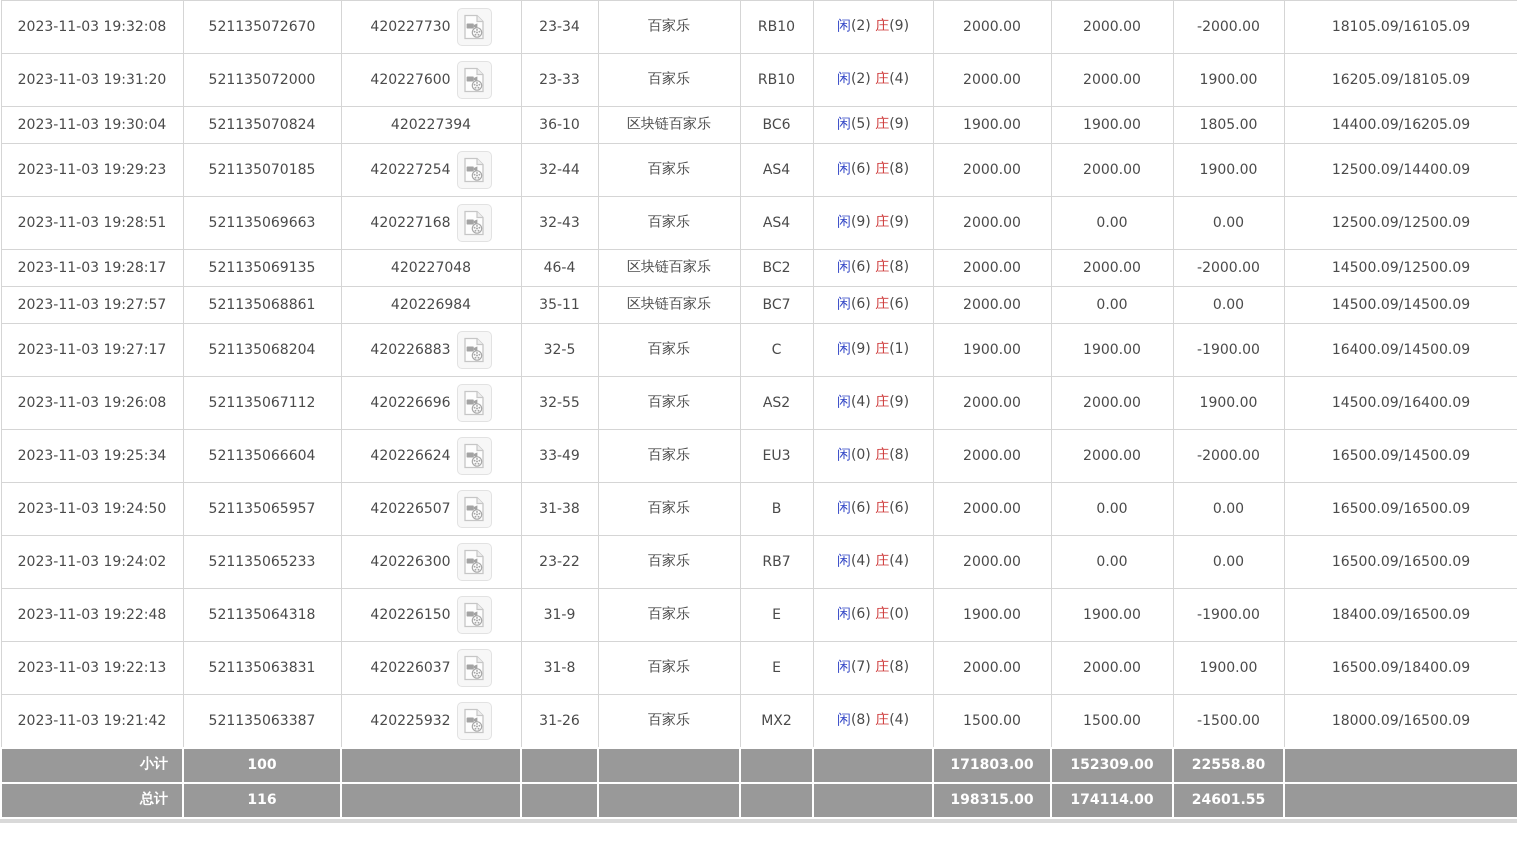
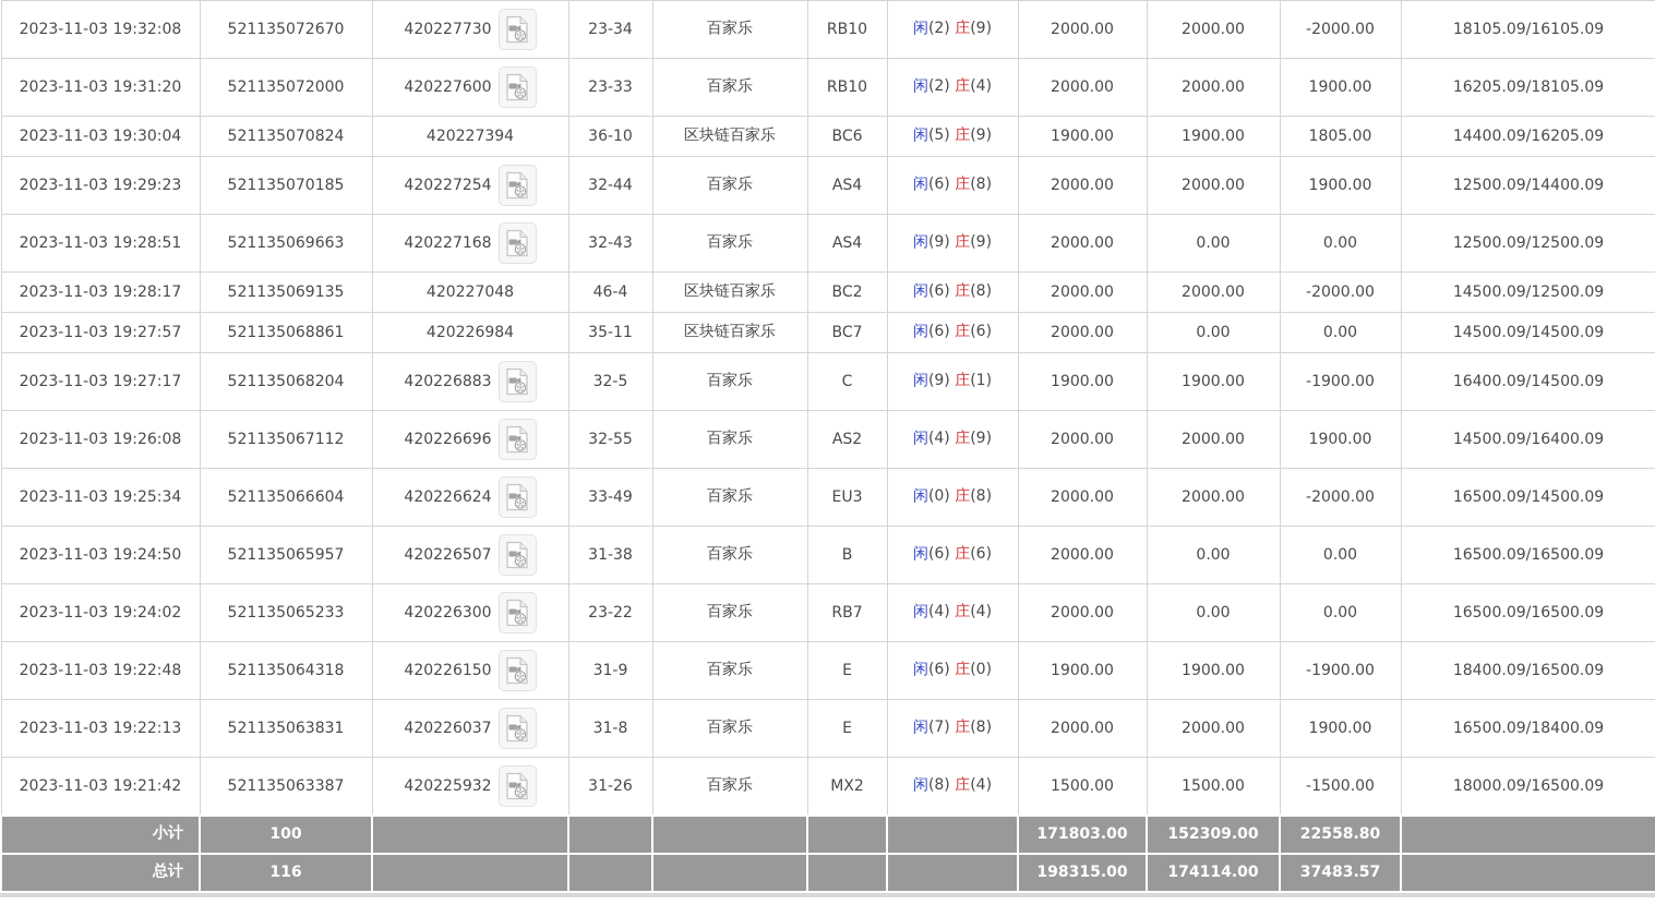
  2023-11-03 19:32:08	521135072670	420227730	23-34	百家乐	RB10	闲(2) 庄(9)	2000.00	2000.00	-2000.00	18105.09/16105.09
  2023-11-03 19:31:20	521135072000	420227600	23-33	百家乐	RB10	闲(2) 庄(4)	2000.00	2000.00	1900.00	16205.09/18105.09
  2023-11-03 19:30:04	521135070824	420227394	36-10	区块链百家乐	BC6	闲(5) 庄(9)	1900.00	1900.00	1805.00	14400.09/16205.09
  2023-11-03 19:29:23	521135070185	420227254	32-44	百家乐	AS4	闲(6) 庄(8)	2000.00	2000.00	1900.00	12500.09/14400.09
  2023-11-03 19:28:51	521135069663	420227168	32-43	百家乐	AS4	闲(9) 庄(9)	2000.00	0.00	0.00	12500.09/12500.09
  2023-11-03 19:28:17	521135069135	420227048	46-4	区块链百家乐	BC2	闲(6) 庄(8)	2000.00	2000.00	-2000.00	14500.09/12500.09
  2023-11-03 19:27:57	521135068861	420226984	35-11	区块链百家乐	BC7	闲(6) 庄(6)	2000.00	0.00	0.00	14500.09/14500.09
  2023-11-03 19:27:17	521135068204	420226883	32-5	百家乐	C	闲(9) 庄(1)	1900.00	1900.00	-1900.00	16400.09/14500.09
  2023-11-03 19:26:08	521135067112	420226696	32-55	百家乐	AS2	闲(4) 庄(9)	2000.00	2000.00	1900.00	14500.09/16400.09
  2023-11-03 19:25:34	521135066604	420226624	33-49	百家乐	EU3	闲(0) 庄(8)	2000.00	2000.00	-2000.00	16500.09/14500.09
  2023-11-03 19:24:50	521135065957	420226507	31-38	百家乐	B	闲(6) 庄(6)	2000.00	0.00	0.00	16500.09/16500.09
  2023-11-03 19:24:02	521135065233	420226300	23-22	百家乐	RB7	闲(4) 庄(4)	2000.00	0.00	0.00	16500.09/16500.09
  2023-11-03 19:22:48	521135064318	420226150	31-9	百家乐	E	闲(6) 庄(0)	1900.00	1900.00	-1900.00	18400.09/16500.09
  2023-11-03 19:22:13	521135063831	420226037	31-8	百家乐	E	闲(7) 庄(8)	2000.00	2000.00	1900.00	16500.09/18400.09
  2023-11-03 19:21:42	521135063387	420225932	31-26	百家乐	MX2	闲(8) 庄(4)	1500.00	1500.00	-1500.00	18000.09/16500.09
  小计	100						171803.00	152309.00	22558.80
- 总计	116						198315.00	174114.00	24601.55
+ 总计	116						198315.00	174114.00	37483.57
